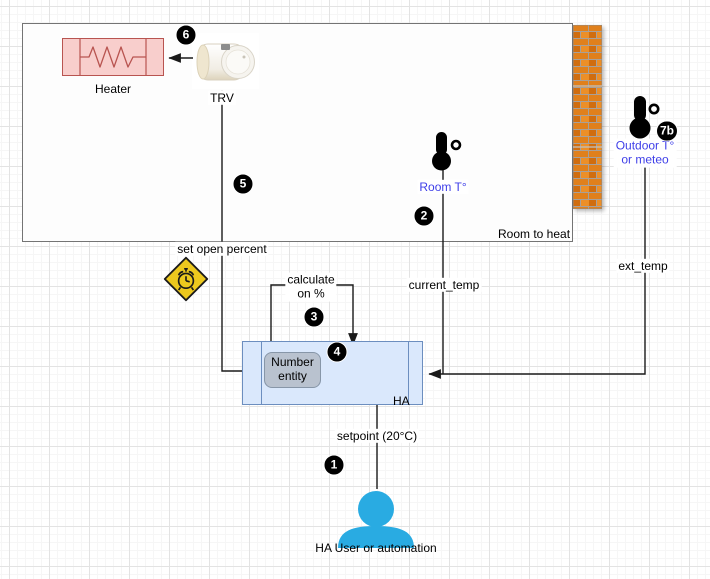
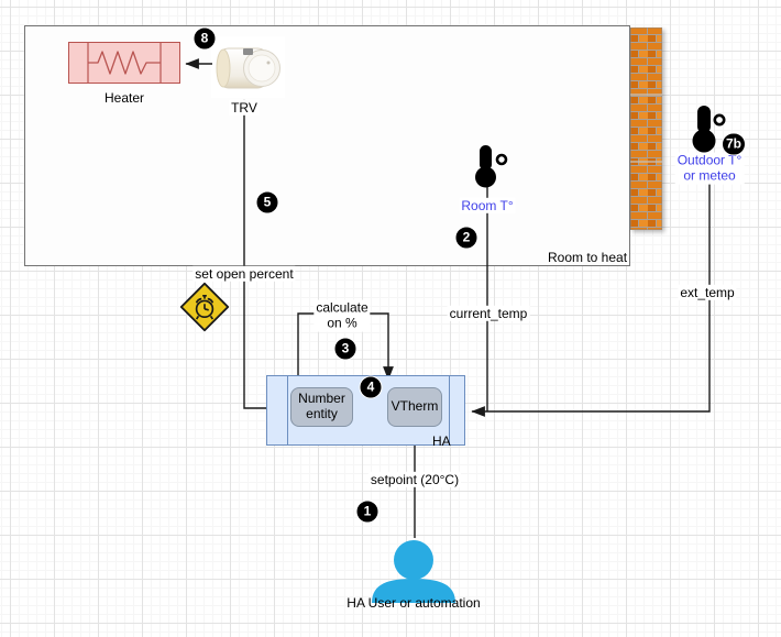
  Number
  entity
+ VTherm
  HA
  Heater
  TRV
  Room T°
  Outdoor T°
  or meteo
  Room to heat
  HA User or automation
  set open percent
  calculate
  on %
  current_temp
  ext_temp
  setpoint (20°C)
  1
  2
  7b
  3
  4
  5
- 6
+ 8
